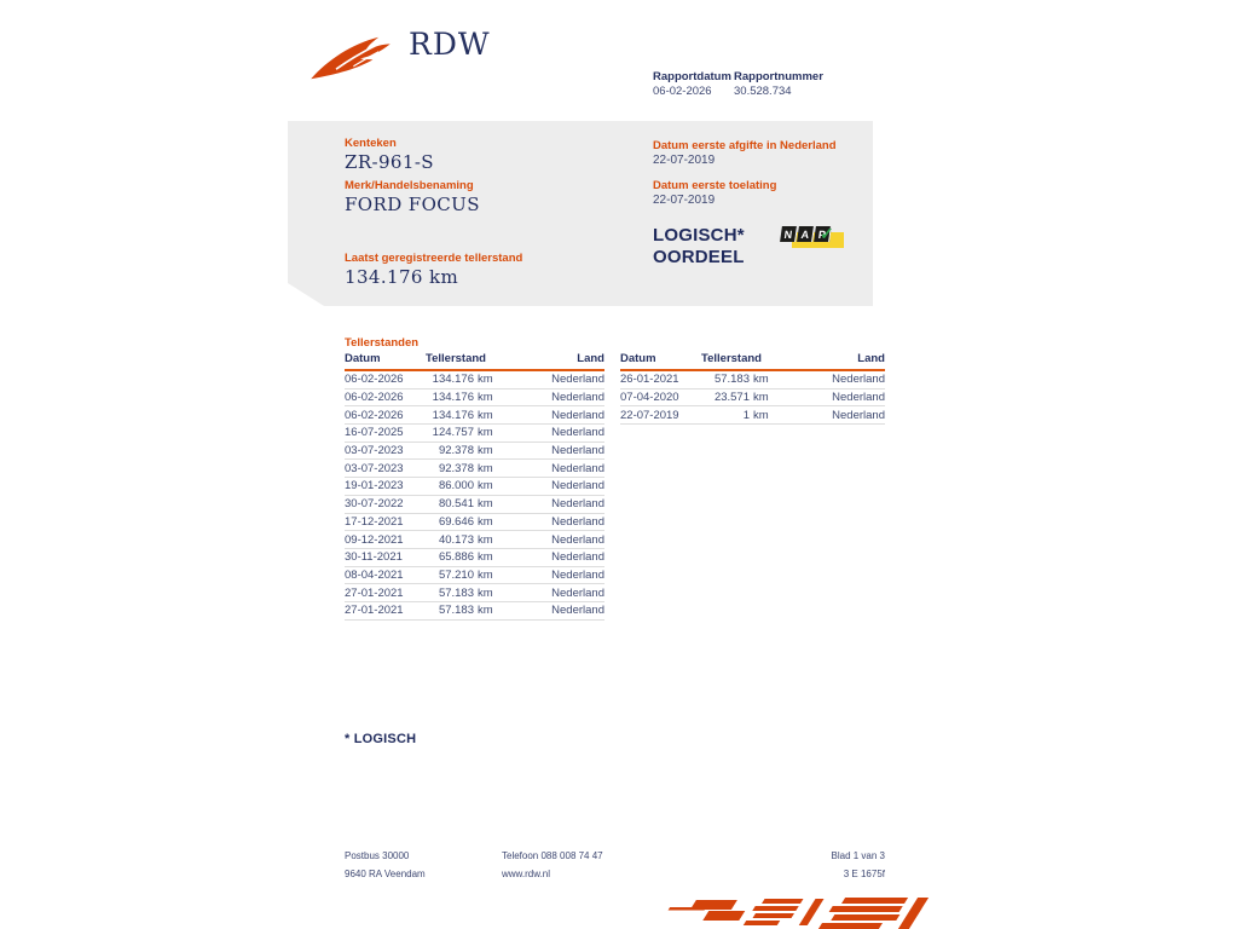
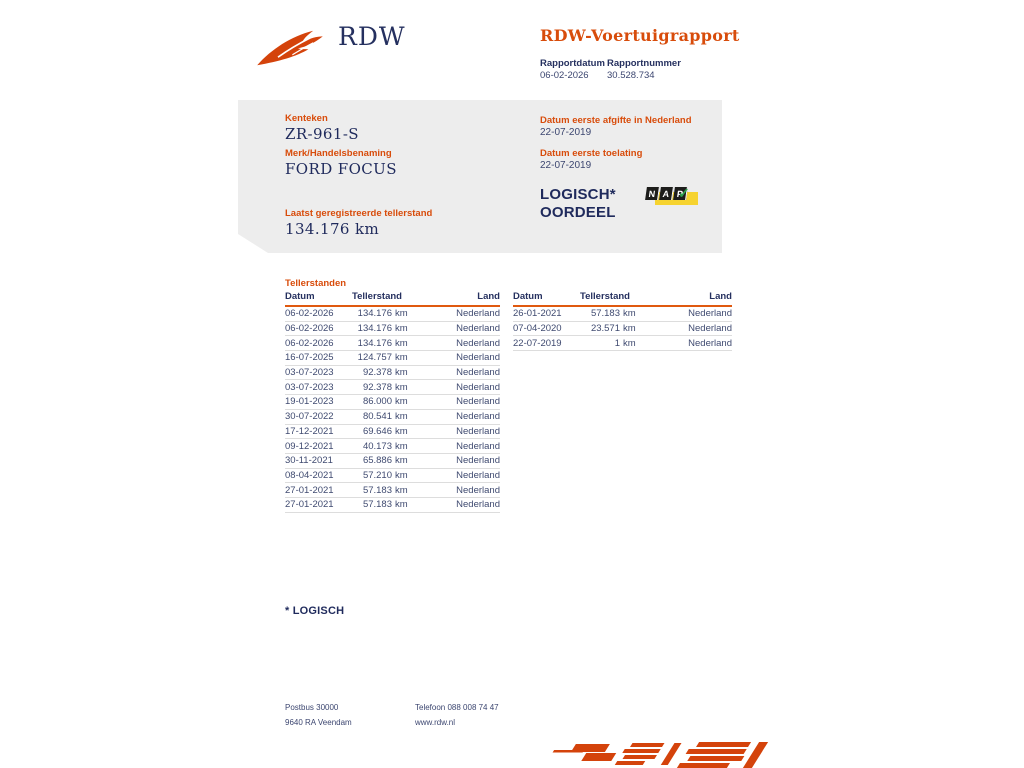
  RDW
+ RDW-Voertuigrapport
  Rapportdatum
  06-02-2026
  Rapportnummer
  30.528.734
  Kenteken
  ZR-961-S
  Merk/Handelsbenaming
  FORD FOCUS
  Laatst geregistreerde tellerstand
  134.176 km
  Datum eerste afgifte in Nederland
  22-07-2019
  Datum eerste toelating
  22-07-2019
  LOGISCH*
  OORDEEL
  ✓
  Tellerstanden
  Datum
  Tellerstand
  Land
  06-02-2026
  134.176
  km
  Nederland
  06-02-2026
  134.176
  km
  Nederland
  06-02-2026
  134.176
  km
  Nederland
  16-07-2025
  124.757
  km
  Nederland
  03-07-2023
  92.378
  km
  Nederland
  03-07-2023
  92.378
  km
  Nederland
  19-01-2023
  86.000
  km
  Nederland
  30-07-2022
  80.541
  km
  Nederland
  17-12-2021
  69.646
  km
  Nederland
  09-12-2021
  40.173
  km
  Nederland
  30-11-2021
  65.886
  km
  Nederland
  08-04-2021
  57.210
  km
  Nederland
  27-01-2021
  57.183
  km
  Nederland
  27-01-2021
  57.183
  km
  Nederland
  Datum
  Tellerstand
  Land
  26-01-2021
  57.183
  km
  Nederland
  07-04-2020
  23.571
  km
  Nederland
  22-07-2019
  1
  km
  Nederland
  * LOGISCH
  Postbus 30000
  9640 RA Veendam
  Telefoon 088 008 74 47
  www.rdw.nl
- Blad 1 van 3
- 3 E 1675f
